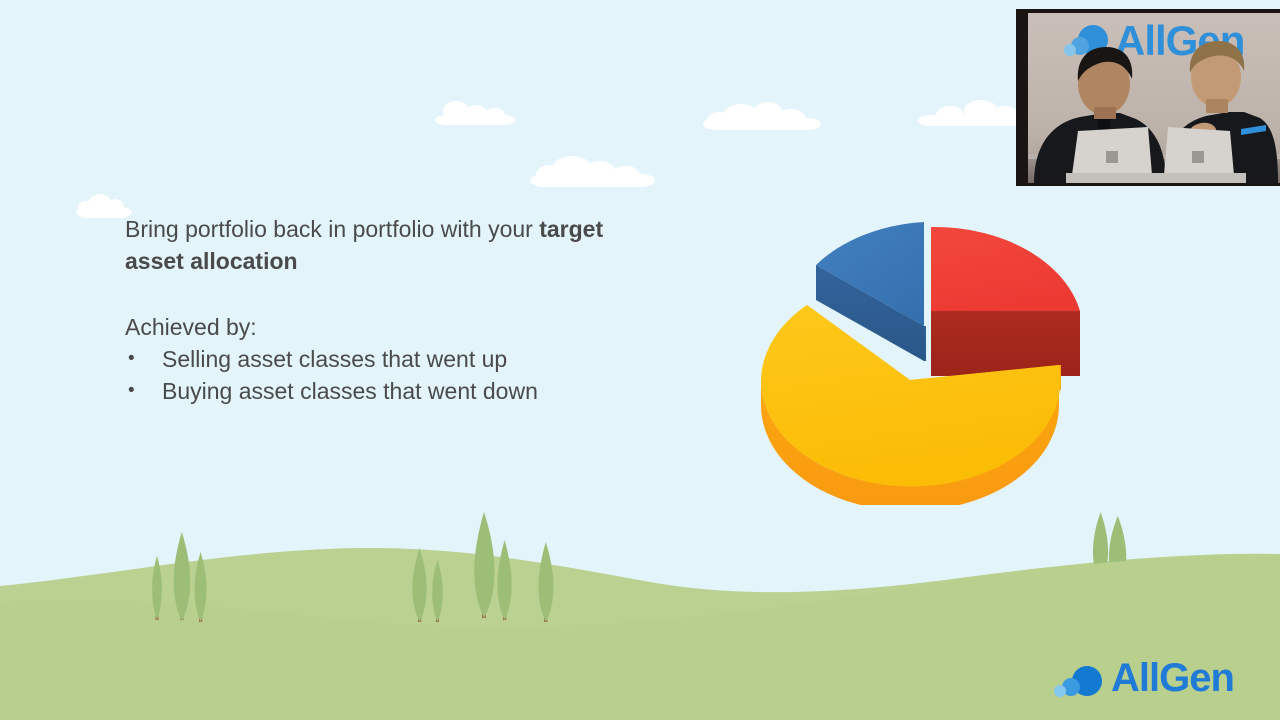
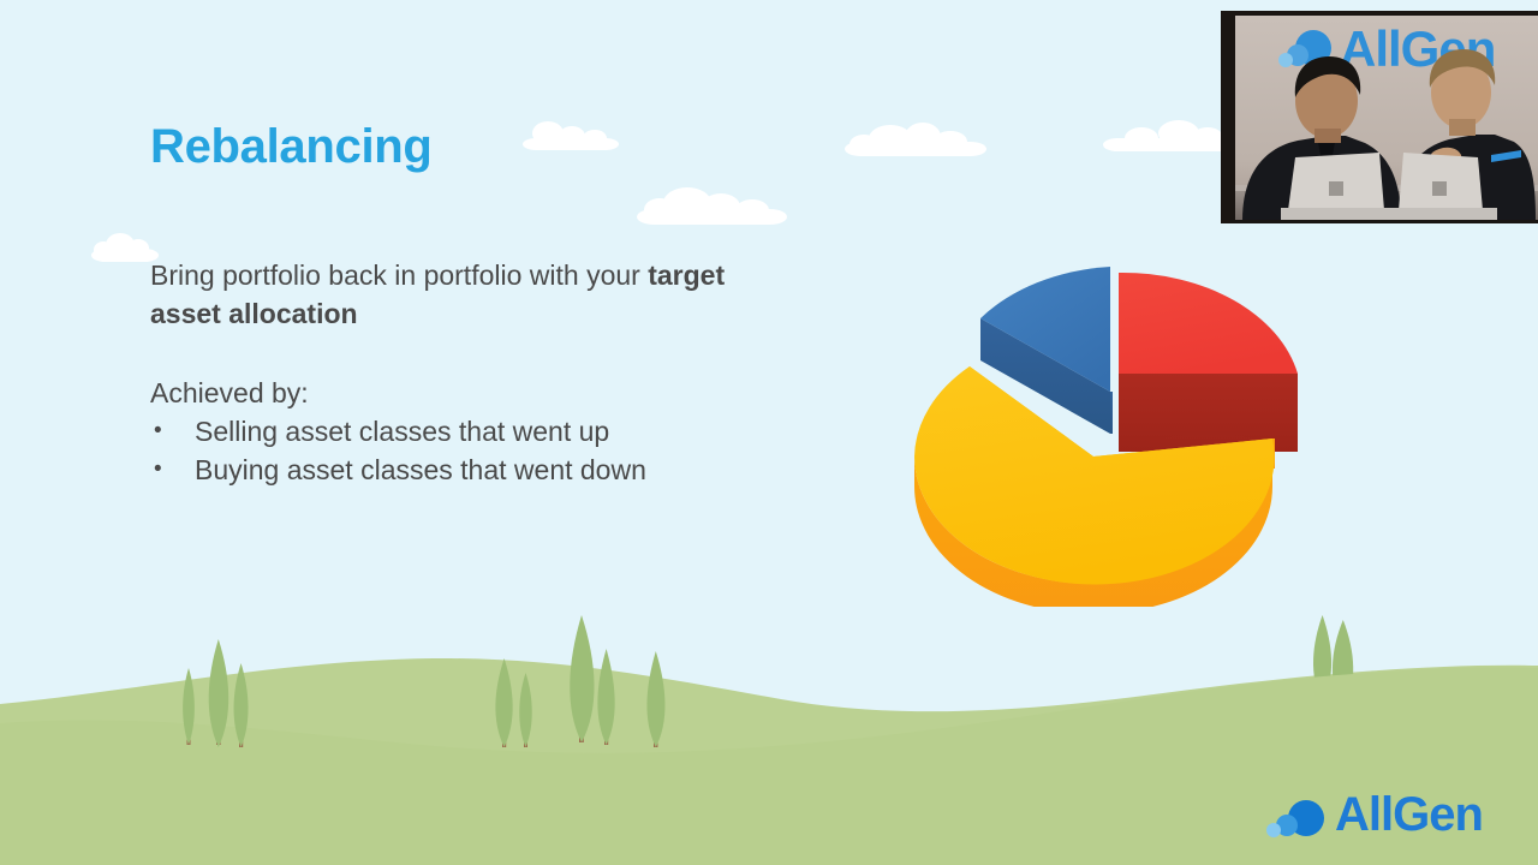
+ Rebalancing
  Bring portfolio back in portfolio with your target asset allocation
  Achieved by:
  •
  Selling asset classes that went up
  •
  Buying asset classes that went down
  AllGen
  AllGen
